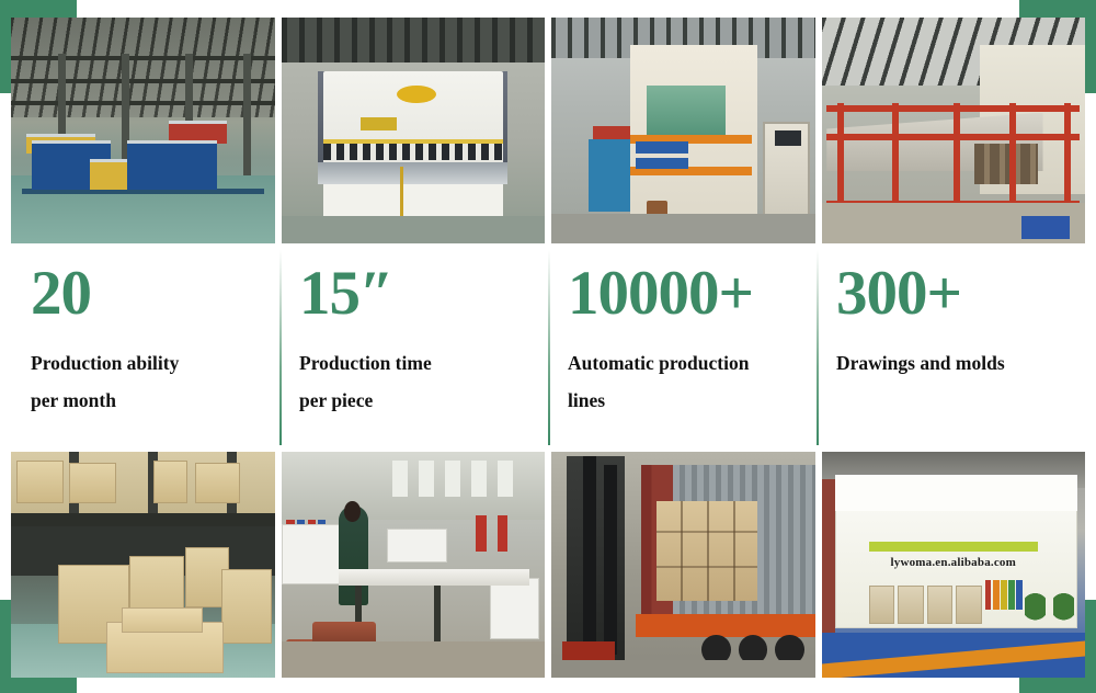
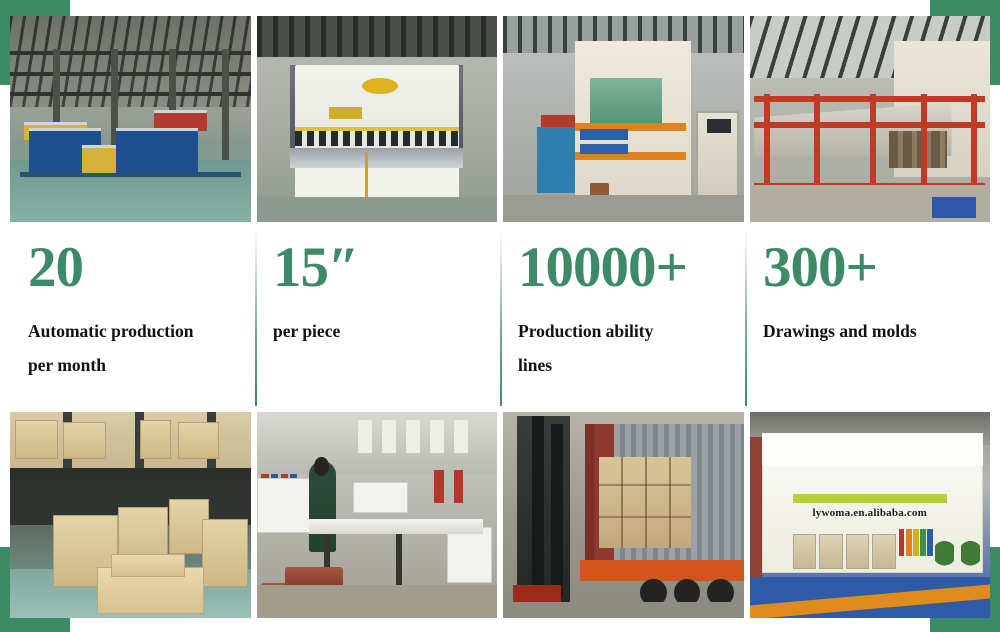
  20
- Production ability
+ Automatic production
  per month
  15″
- Production time
  per piece
  10000+
- Automatic production
+ Production ability
  lines
  300+
  Drawings and molds
  lywoma.en.alibaba.com
